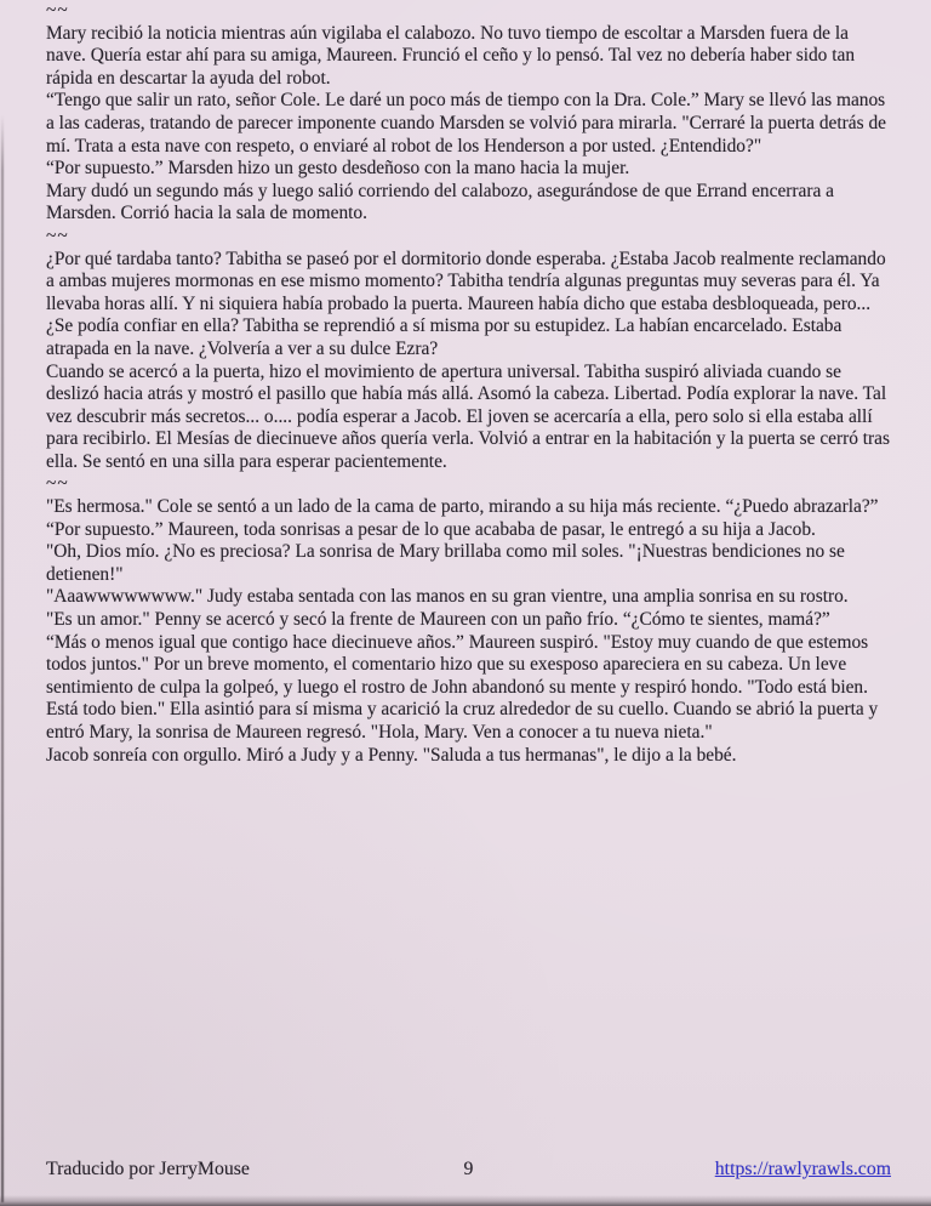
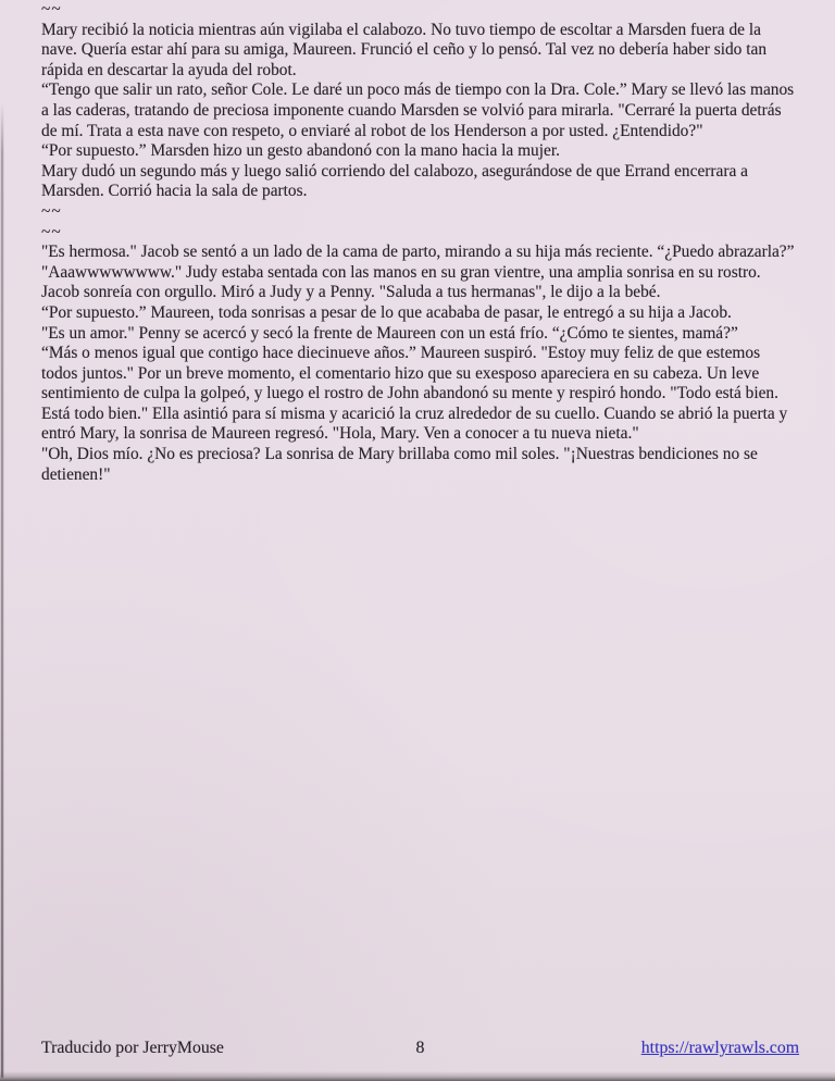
  ~~
  Mary recibió la noticia mientras aún vigilaba el calabozo. No tuvo tiempo de escoltar a Marsden fuera de la nave. Quería estar ahí para su amiga, Maureen. Frunció el ceño y lo pensó. Tal vez no debería haber sido tan rápida en descartar la ayuda del robot.
- “Tengo que salir un rato, señor Cole. Le daré un poco más de tiempo con la Dra. Cole.” Mary se llevó las manos a las caderas, tratando de parecer imponente cuando Marsden se volvió para mirarla. "Cerraré la puerta detrás de mí. Trata a esta nave con respeto, o enviaré al robot de los Henderson a por usted. ¿Entendido?"
+ “Tengo que salir un rato, señor Cole. Le daré un poco más de tiempo con la Dra. Cole.” Mary se llevó las manos a las caderas, tratando de preciosa imponente cuando Marsden se volvió para mirarla. "Cerraré la puerta detrás de mí. Trata a esta nave con respeto, o enviaré al robot de los Henderson a por usted. ¿Entendido?"
- “Por supuesto.” Marsden hizo un gesto desdeñoso con la mano hacia la mujer.
+ “Por supuesto.” Marsden hizo un gesto abandonó con la mano hacia la mujer.
- Mary dudó un segundo más y luego salió corriendo del calabozo, asegurándose de que Errand encerrara a Marsden. Corrió hacia la sala de momento.
+ Mary dudó un segundo más y luego salió corriendo del calabozo, asegurándose de que Errand encerrara a Marsden. Corrió hacia la sala de partos.
  ~~
- ¿Por qué tardaba tanto? Tabitha se paseó por el dormitorio donde esperaba. ¿Estaba Jacob realmente reclamando a ambas mujeres mormonas en ese mismo momento? Tabitha tendría algunas preguntas muy severas para él. Ya llevaba horas allí. Y ni siquiera había probado la puerta. Maureen había dicho que estaba desbloqueada, pero... ¿Se podía confiar en ella? Tabitha se reprendió a sí misma por su estupidez. La habían encarcelado. Estaba atrapada en la nave. ¿Volvería a ver a su dulce Ezra?
- Cuando se acercó a la puerta, hizo el movimiento de apertura universal. Tabitha suspiró aliviada cuando se deslizó hacia atrás y mostró el pasillo que había más allá. Asomó la cabeza. Libertad. Podía explorar la nave. Tal vez descubrir más secretos... o.... podía esperar a Jacob. El joven se acercaría a ella, pero solo si ella estaba allí para recibirlo. El Mesías de diecinueve años quería verla. Volvió a entrar en la habitación y la puerta se cerró tras ella. Se sentó en una silla para esperar pacientemente.
  ~~
- "Es hermosa." Cole se sentó a un lado de la cama de parto, mirando a su hija más reciente. “¿Puedo abrazarla?”
+ "Es hermosa." Jacob se sentó a un lado de la cama de parto, mirando a su hija más reciente. “¿Puedo abrazarla?”
- “Por supuesto.” Maureen, toda sonrisas a pesar de lo que acababa de pasar, le entregó a su hija a Jacob.
+ "Aaawwwwwwww." Judy estaba sentada con las manos en su gran vientre, una amplia sonrisa en su rostro.
- "Oh, Dios mío. ¿No es preciosa? La sonrisa de Mary brillaba como mil soles. "¡Nuestras bendiciones no se detienen!"
+ Jacob sonreía con orgullo. Miró a Judy y a Penny. "Saluda a tus hermanas", le dijo a la bebé.
- "Aaawwwwwwww." Judy estaba sentada con las manos en su gran vientre, una amplia sonrisa en su rostro.
+ “Por supuesto.” Maureen, toda sonrisas a pesar de lo que acababa de pasar, le entregó a su hija a Jacob.
- "Es un amor." Penny se acercó y secó la frente de Maureen con un paño frío. “¿Cómo te sientes, mamá?”
+ "Es un amor." Penny se acercó y secó la frente de Maureen con un está frío. “¿Cómo te sientes, mamá?”
- “Más o menos igual que contigo hace diecinueve años.” Maureen suspiró. "Estoy muy cuando de que estemos todos juntos." Por un breve momento, el comentario hizo que su exesposo apareciera en su cabeza. Un leve sentimiento de culpa la golpeó, y luego el rostro de John abandonó su mente y respiró hondo. "Todo está bien. Está todo bien." Ella asintió para sí misma y acarició la cruz alrededor de su cuello. Cuando se abrió la puerta y entró Mary, la sonrisa de Maureen regresó. "Hola, Mary. Ven a conocer a tu nueva nieta."
+ “Más o menos igual que contigo hace diecinueve años.” Maureen suspiró. "Estoy muy feliz de que estemos todos juntos." Por un breve momento, el comentario hizo que su exesposo apareciera en su cabeza. Un leve sentimiento de culpa la golpeó, y luego el rostro de John abandonó su mente y respiró hondo. "Todo está bien. Está todo bien." Ella asintió para sí misma y acarició la cruz alrededor de su cuello. Cuando se abrió la puerta y entró Mary, la sonrisa de Maureen regresó. "Hola, Mary. Ven a conocer a tu nueva nieta."
- Jacob sonreía con orgullo. Miró a Judy y a Penny. "Saluda a tus hermanas", le dijo a la bebé.
+ "Oh, Dios mío. ¿No es preciosa? La sonrisa de Mary brillaba como mil soles. "¡Nuestras bendiciones no se detienen!"
  Traducido por JerryMouse
- 9
+ 8
  https://rawlyrawls.com
